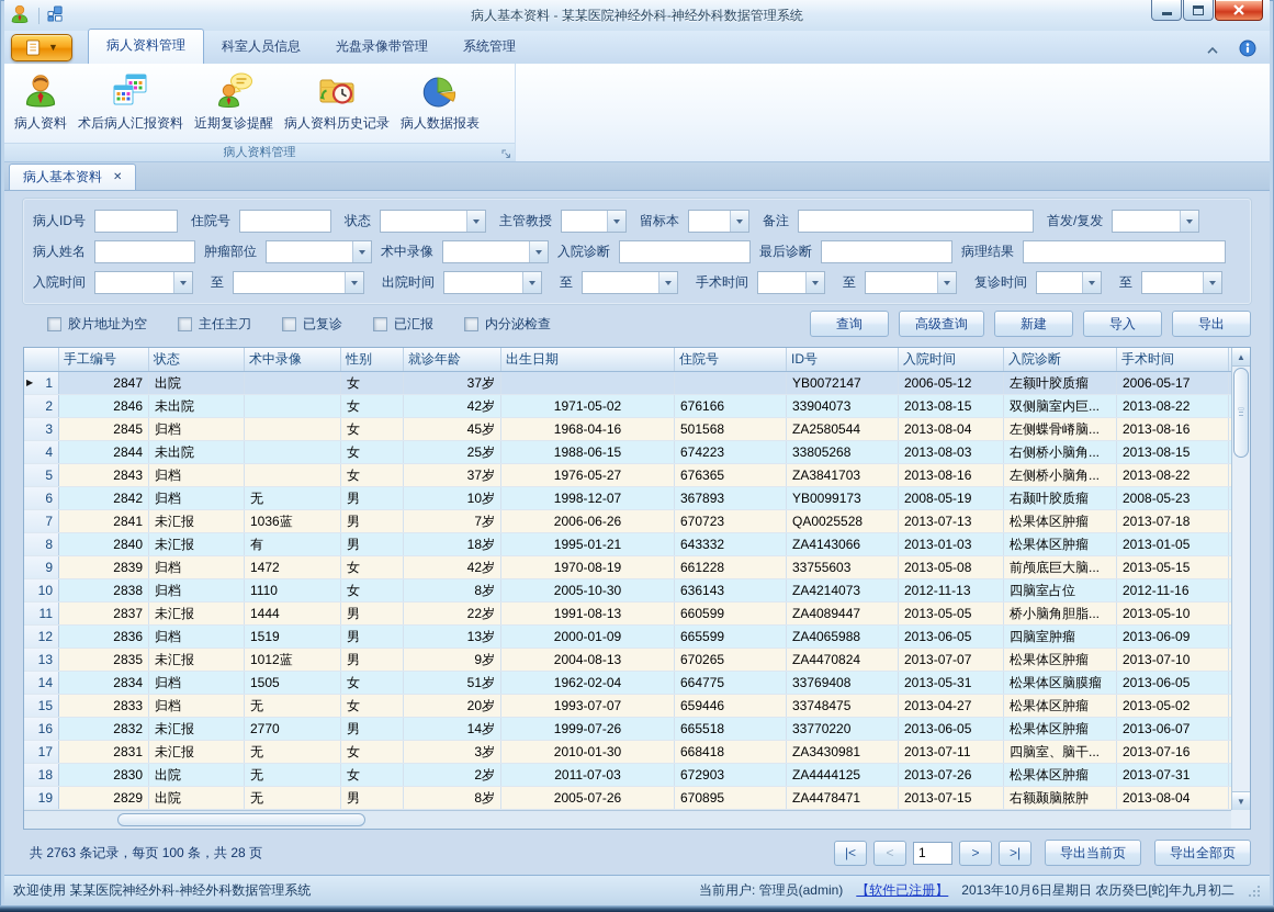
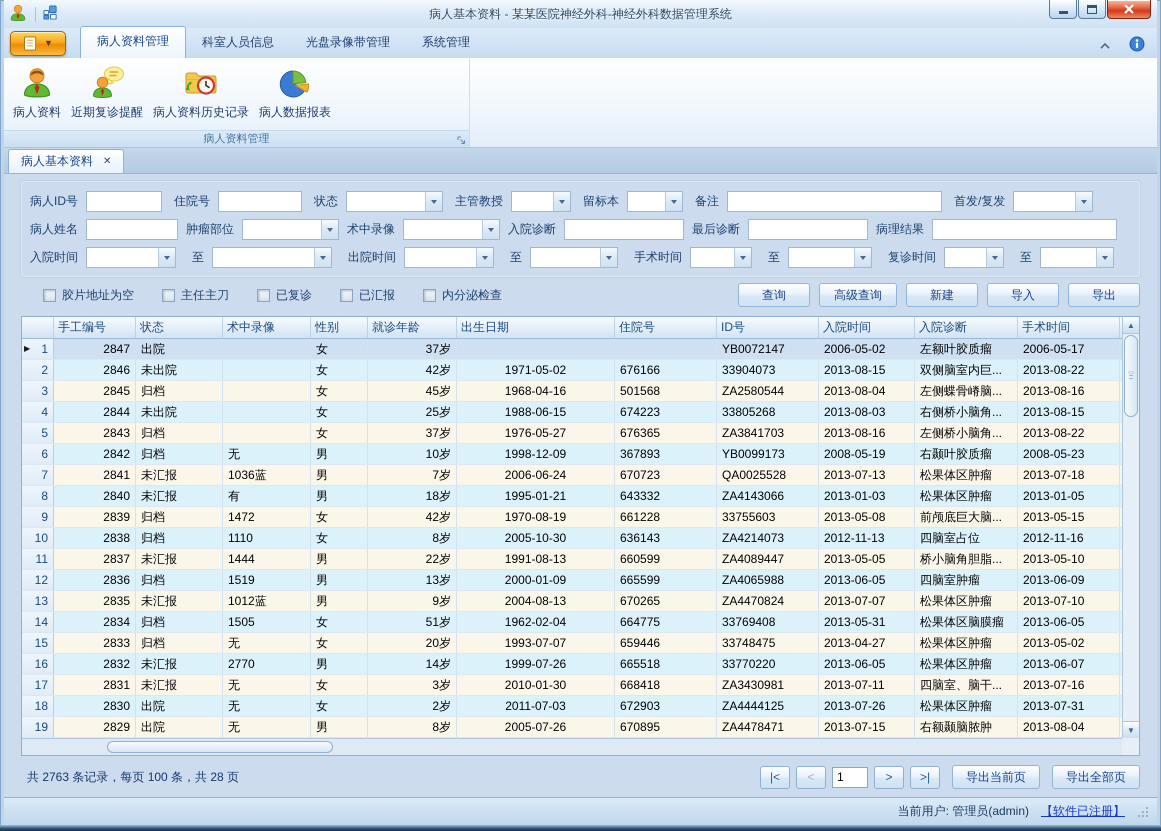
  病人基本资料 - 某某医院神经外科-神经外科数据管理系统
  ▼
  病人资料管理
  科室人员信息
  光盘录像带管理
  系统管理
  病人资料
- 术后病人汇报资料
  近期复诊提醒
  病人资料历史记录
  病人数据报表
  病人资料管理
  病人基本资料
  ✕
  病人ID号
  住院号
  状态
  主管教授
  留标本
  备注
  首发/复发
  病人姓名
  肿瘤部位
  术中录像
  入院诊断
  最后诊断
  病理结果
  入院时间
  至
  出院时间
  至
  手术时间
  至
  复诊时间
  至
  胶片地址为空
  主任主刀
  已复诊
  已汇报
  内分泌检查
  查询
  高级查询
  新建
  导入
  导出
  手工编号
  状态
  术中录像
  性别
  就诊年龄
  出生日期
  住院号
  ID号
  入院时间
  入院诊断
  手术时间
  ▶
  1
  2847
  出院
  女
  37岁
  YB0072147
- 2006-05-12
+ 2006-05-02
  左额叶胶质瘤
  2006-05-17
  2
  2846
  未出院
  女
  42岁
  1971-05-02
  676166
  33904073
  2013-08-15
  双侧脑室内巨...
  2013-08-22
  3
  2845
  归档
  女
  45岁
  1968-04-16
  501568
  ZA2580544
  2013-08-04
  左侧蝶骨嵴脑...
  2013-08-16
  4
  2844
  未出院
  女
  25岁
  1988-06-15
  674223
  33805268
  2013-08-03
  右侧桥小脑角...
  2013-08-15
  5
  2843
  归档
  女
  37岁
  1976-05-27
  676365
  ZA3841703
  2013-08-16
  左侧桥小脑角...
  2013-08-22
  6
  2842
  归档
  无
  男
  10岁
- 1998-12-07
+ 1998-12-09
  367893
  YB0099173
  2008-05-19
  右颞叶胶质瘤
  2008-05-23
  7
  2841
  未汇报
  1036蓝
  男
  7岁
- 2006-06-26
+ 2006-06-24
  670723
  QA0025528
  2013-07-13
  松果体区肿瘤
  2013-07-18
  8
  2840
  未汇报
  有
  男
  18岁
  1995-01-21
  643332
  ZA4143066
  2013-01-03
  松果体区肿瘤
  2013-01-05
  9
  2839
  归档
  1472
  女
  42岁
  1970-08-19
  661228
  33755603
  2013-05-08
  前颅底巨大脑...
  2013-05-15
  10
  2838
  归档
  1110
  女
  8岁
  2005-10-30
  636143
  ZA4214073
  2012-11-13
  四脑室占位
  2012-11-16
  11
  2837
  未汇报
  1444
  男
  22岁
  1991-08-13
  660599
  ZA4089447
  2013-05-05
  桥小脑角胆脂...
  2013-05-10
  12
  2836
  归档
  1519
  男
  13岁
  2000-01-09
  665599
  ZA4065988
  2013-06-05
  四脑室肿瘤
  2013-06-09
  13
  2835
  未汇报
  1012蓝
  男
  9岁
  2004-08-13
  670265
  ZA4470824
  2013-07-07
  松果体区肿瘤
  2013-07-10
  14
  2834
  归档
  1505
  女
  51岁
  1962-02-04
  664775
  33769408
  2013-05-31
  松果体区脑膜瘤
  2013-06-05
  15
  2833
  归档
  无
  女
  20岁
  1993-07-07
  659446
  33748475
  2013-04-27
  松果体区肿瘤
  2013-05-02
  16
  2832
  未汇报
  2770
  男
  14岁
  1999-07-26
  665518
  33770220
  2013-06-05
  松果体区肿瘤
  2013-06-07
  17
  2831
  未汇报
  无
  女
  3岁
  2010-01-30
  668418
  ZA3430981
  2013-07-11
  四脑室、脑干...
  2013-07-16
  18
  2830
  出院
  无
  女
  2岁
  2011-07-03
  672903
  ZA4444125
  2013-07-26
  松果体区肿瘤
  2013-07-31
  19
  2829
  出院
  无
  男
  8岁
  2005-07-26
  670895
  ZA4478471
  2013-07-15
  右额颞脑脓肿
  2013-08-04
  ▲
  ▼
  共 2763 条记录，每页 100 条，共 28 页
  |<
  <
  1
  >
  >|
  导出当前页
  导出全部页
- 欢迎使用 某某医院神经外科-神经外科数据管理系统
  当前用户: 管理员(admin)
  【软件已注册】
- 2013年10月6日星期日 农历癸巳[蛇]年九月初二
